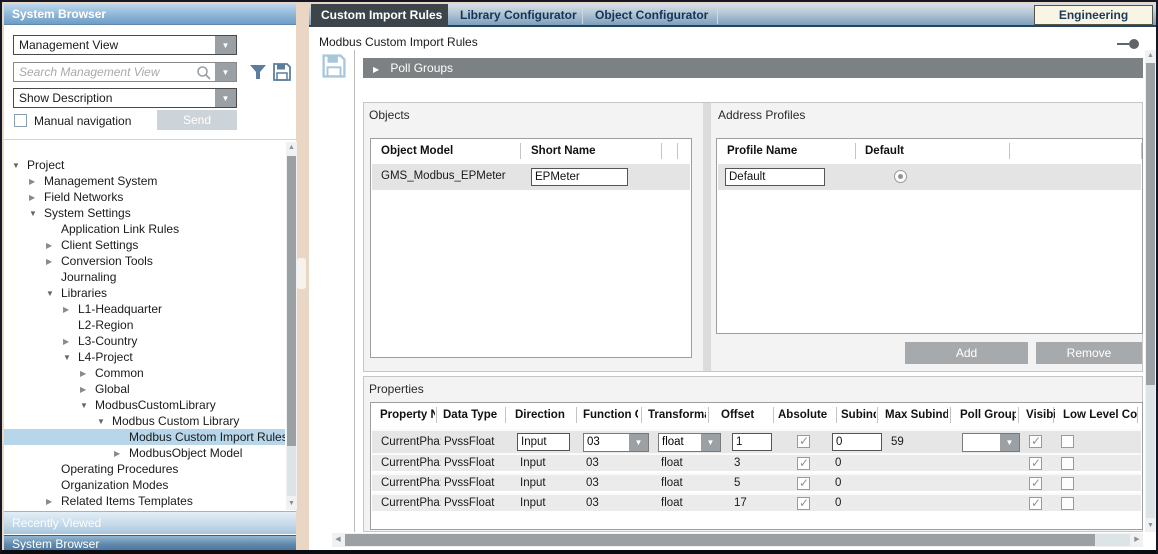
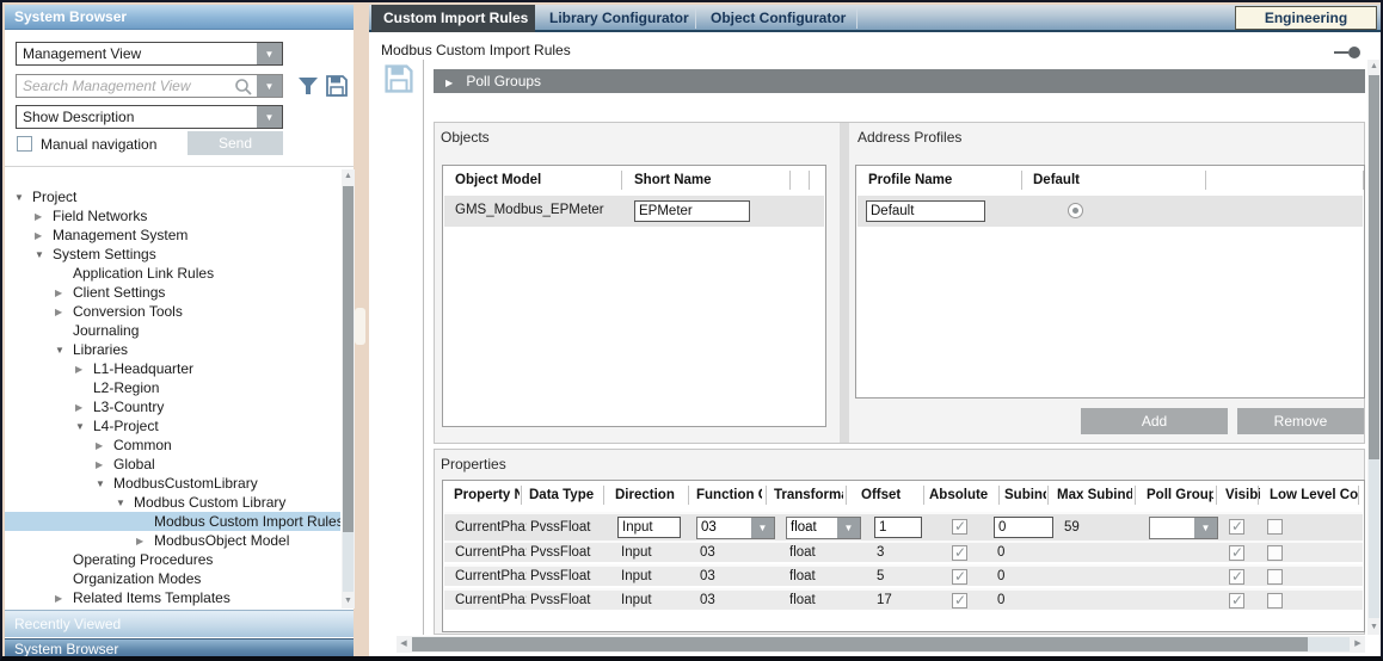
  System Browser
  Management View
  ▼
  Search Management View
  ▼
  Show Description
  ▼
  Manual navigation
  Send
  ▼
  Project
  ▶
- Management System
+ Field Networks
  ▶
- Field Networks
+ Management System
  ▼
  System Settings
  Application Link Rules
  ▶
  Client Settings
  ▶
  Conversion Tools
  Journaling
  ▼
  Libraries
  ▶
  L1-Headquarter
  L2-Region
  ▶
  L3-Country
  ▼
  L4-Project
  ▶
  Common
  ▶
  Global
  ▼
  ModbusCustomLibrary
  ▼
  Modbus Custom Library
  Modbus Custom Import Rules
  ▶
  ModbusObject Model
  Operating Procedures
  Organization Modes
  ▶
  Related Items Templates
  Recently Viewed
  System Browser
  Custom Import Rules
  Library Configurator
  Object Configurator
  Engineering
  Modbus Custom Import Rules
  ▶ Poll Groups
  Objects
  Address Profiles
  Object Model
  Short Name
  GMS_Modbus_EPMeter
  EPMeter
  Profile Name
  Default
  Default
  Add
  Remove
  Properties
  Property N
  Data Type
  Direction
  Function
  Transform
  Offset
  Absolute
  Subin
  Max Subind
  Poll Group
  Visibi
  Low Level Co
  CurrentPha
  PvssFloat
  Input
  03
  ▼
  float
  ▼
  1
  0
  59
  ▼
  CurrentPha
  PvssFloat
  Input
  03
  float
  3
  0
  CurrentPha
  PvssFloat
  Input
  03
  float
  5
  0
  CurrentPha
  PvssFloat
  Input
  03
  float
  17
  0
